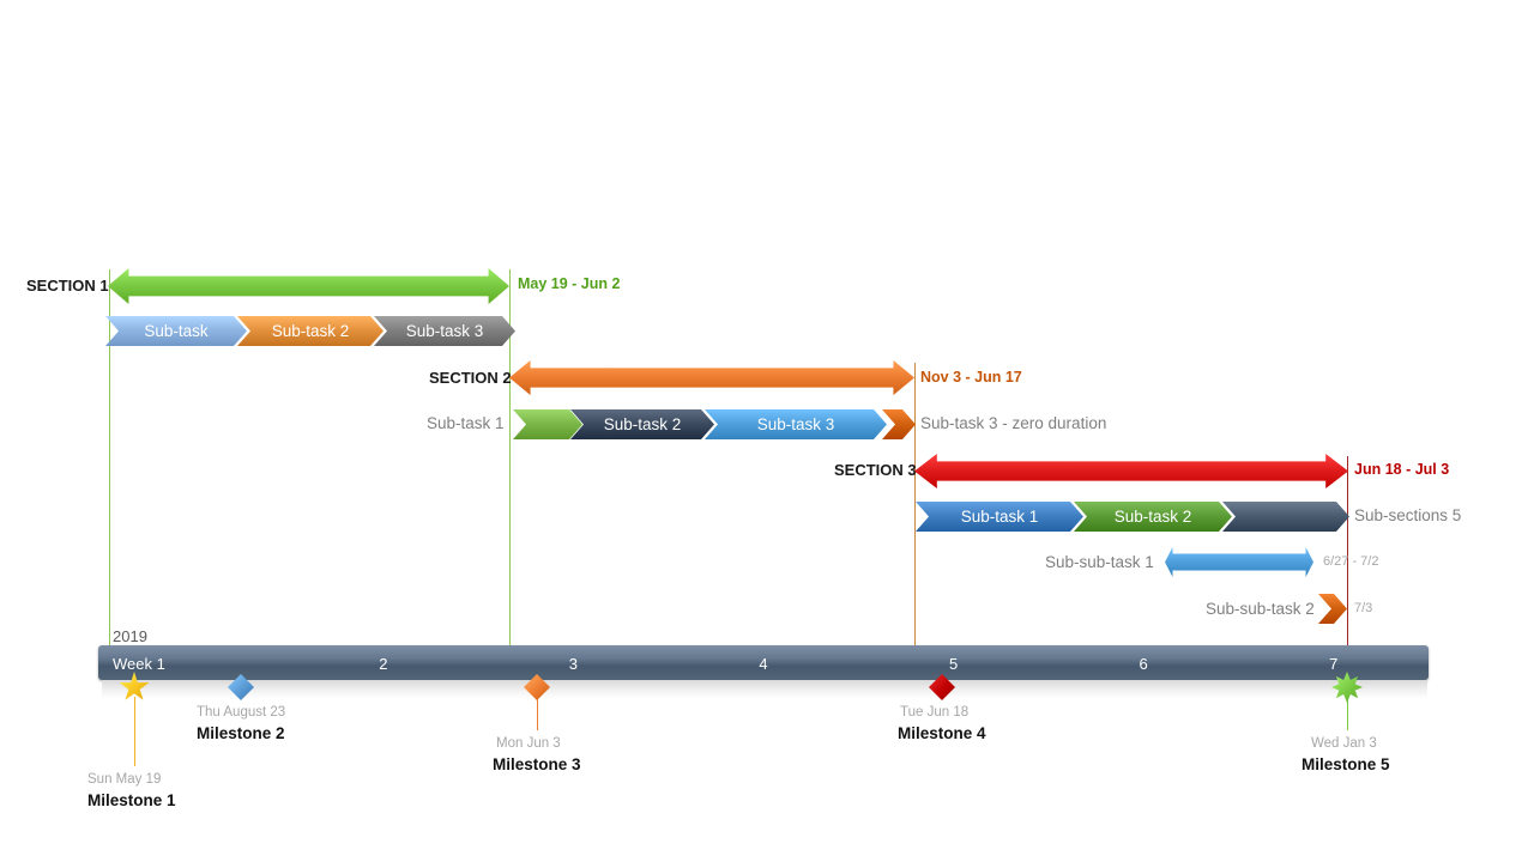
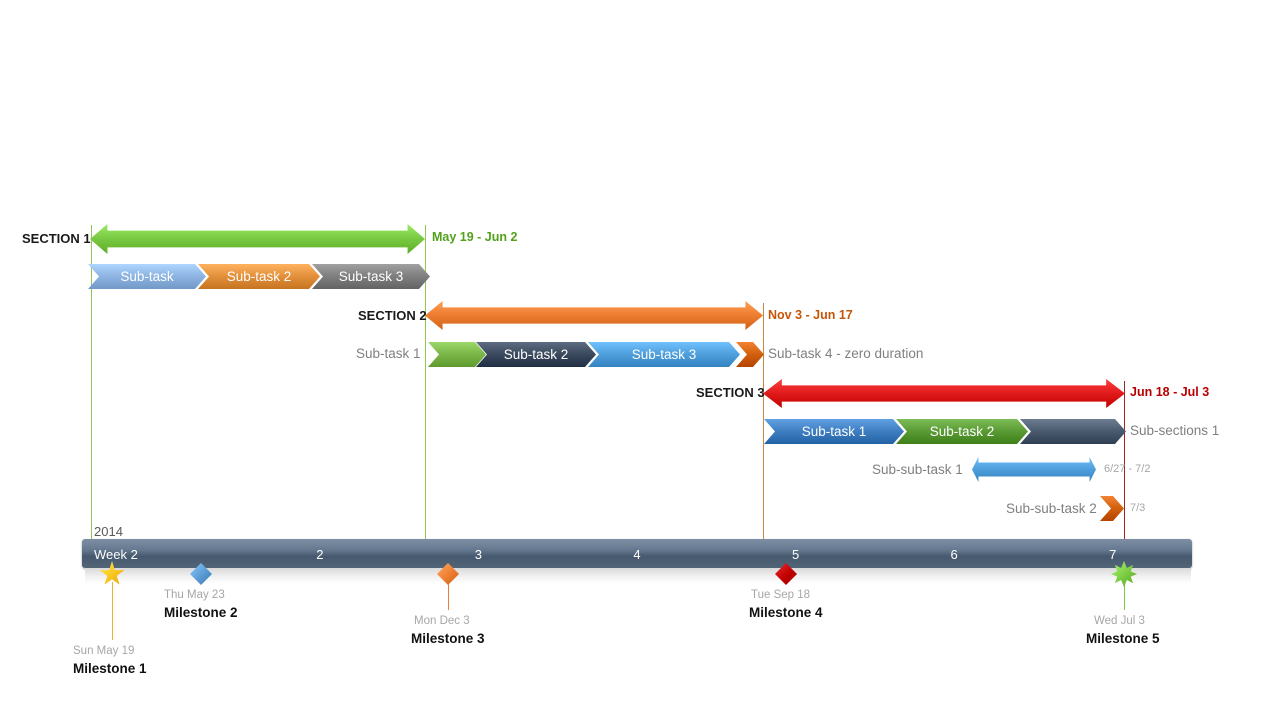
  SECTION 1
  May 19 - Jun 2
  Sub-task
  Sub-task 2
  Sub-task 3
  SECTION 2
  Nov 3 - Jun 17
  Sub-task 1
- Sub-task 3 - zero duration
+ Sub-task 4 - zero duration
  Sub-task 2
  Sub-task 3
  SECTION 3
  Jun 18 - Jul 3
- Sub-sections 5
+ Sub-sections 1
  Sub-task 1
  Sub-task 2
  Sub-sub-task 1
  6/27 - 7/2
  Sub-sub-task 2
  7/3
- 2019
+ 2014
- Week 1
+ Week 2
  2
  3
  4
  5
  6
  7
  Sun May 19
  Milestone 1
- Thu August 23
+ Thu May 23
  Milestone 2
- Mon Jun 3
+ Mon Dec 3
  Milestone 3
- Tue Jun 18
+ Tue Sep 18
  Milestone 4
- Wed Jan 3
+ Wed Jul 3
  Milestone 5
